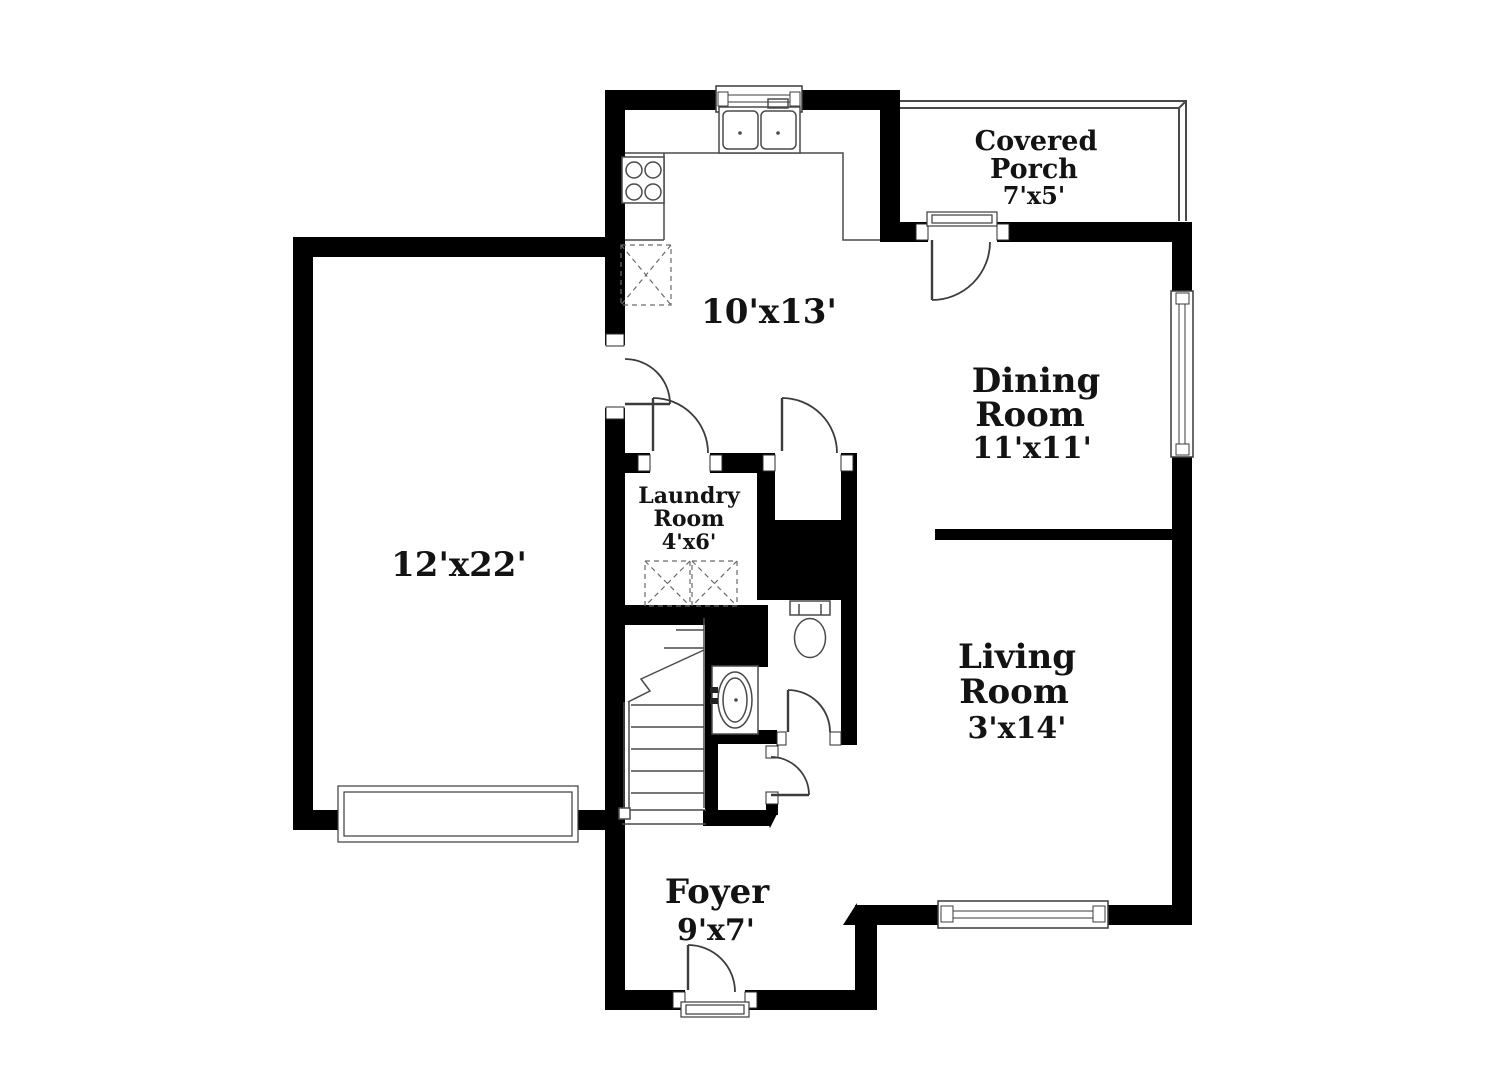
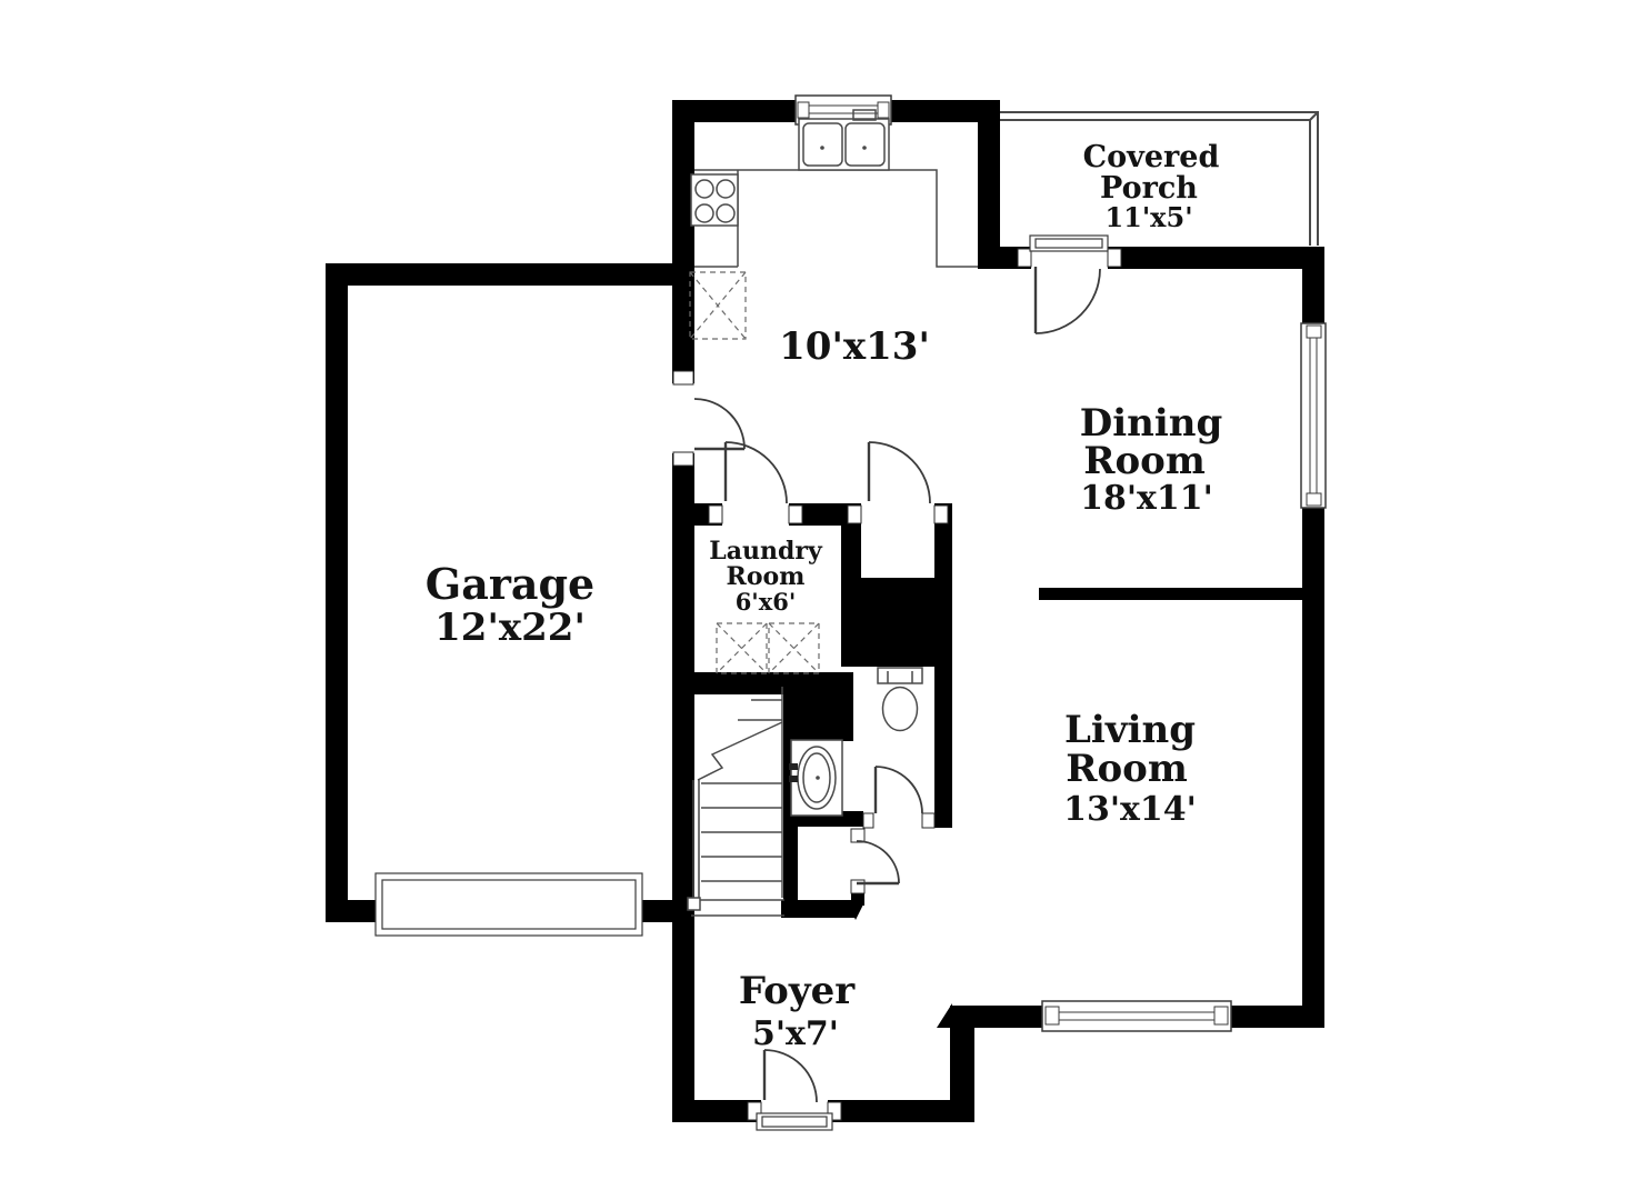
  10'x13'
  Covered
  Porch
- 7'x5'
+ 11'x5'
  Dining
  Room
- 11'x11'
+ 18'x11'
+ Garage
  12'x22'
  Laundry
  Room
- 4'x6'
+ 6'x6'
  Living
  Room
- 3'x14'
+ 13'x14'
  Foyer
- 9'x7'
+ 5'x7'
